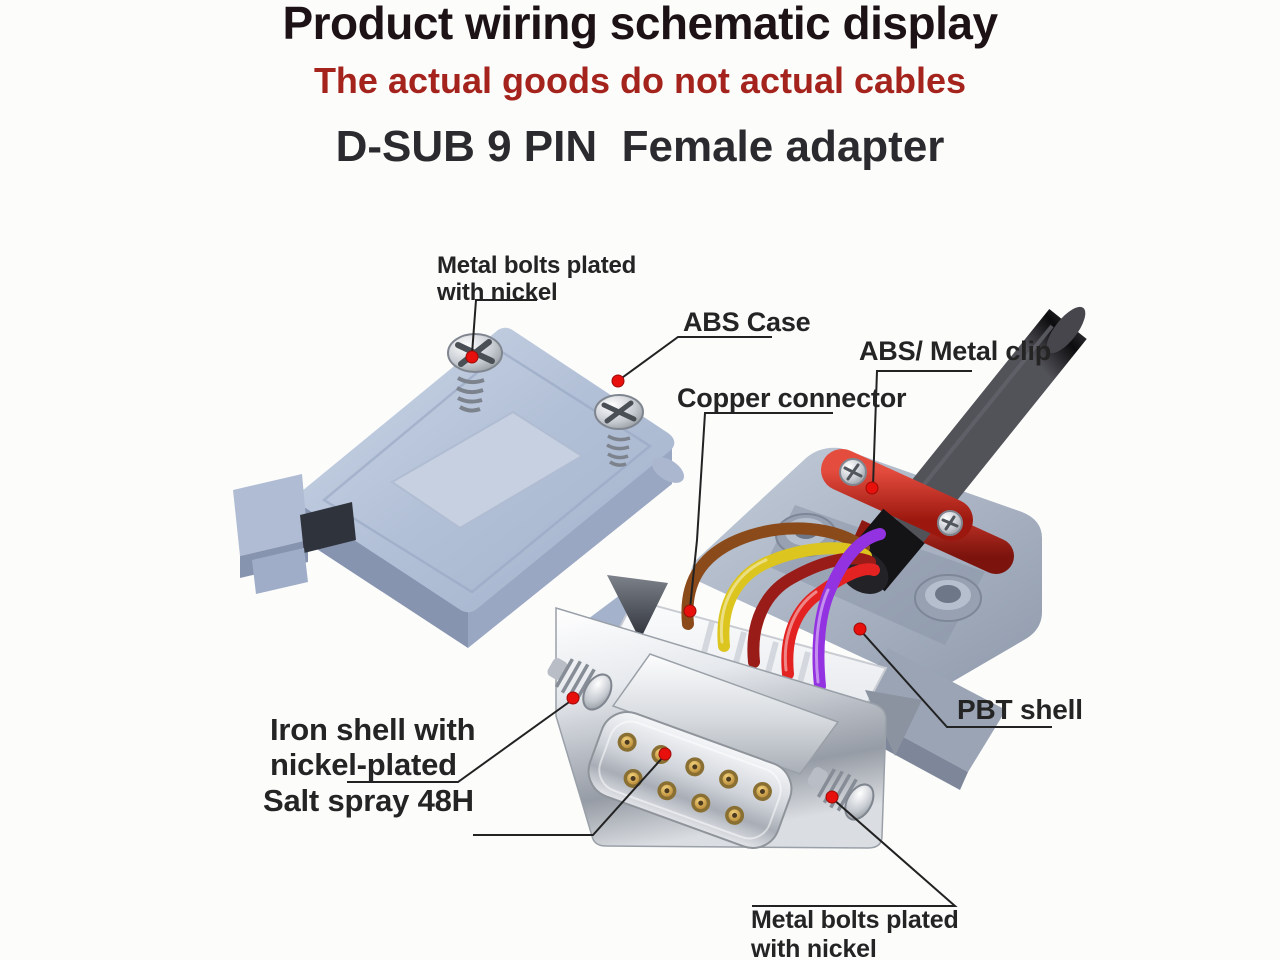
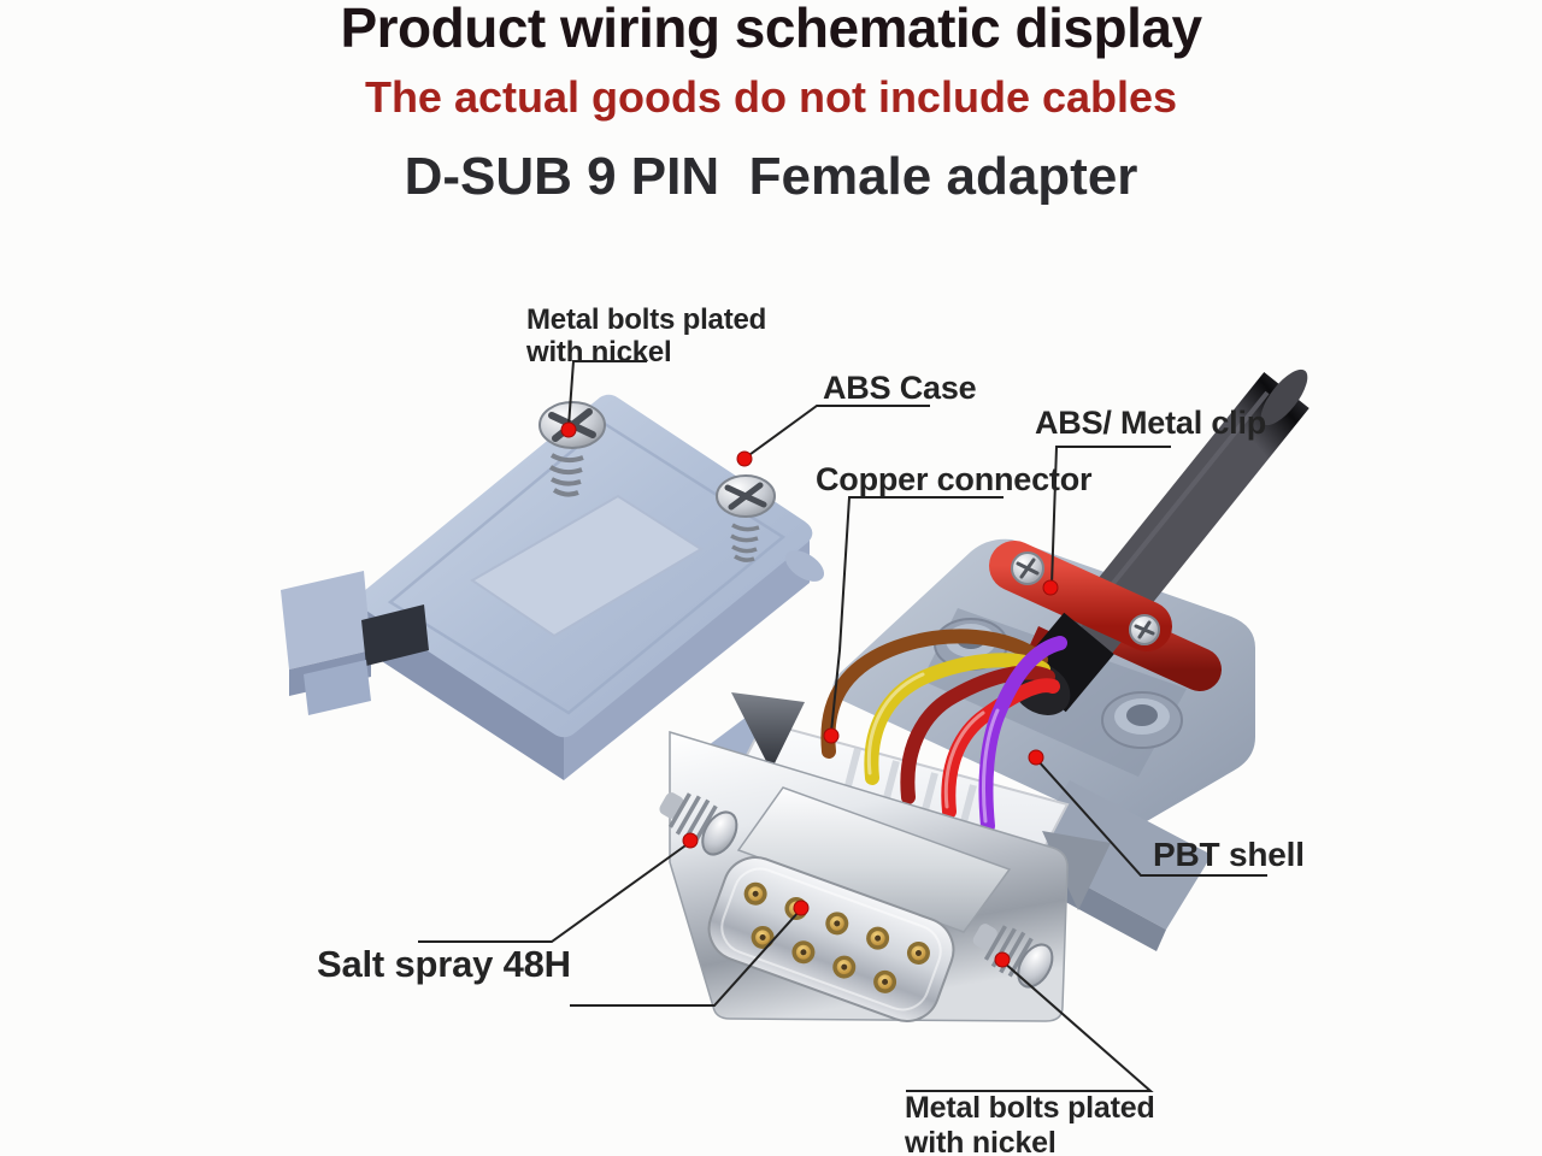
  Product wiring schematic display
- The actual goods do not actual cables
+ The actual goods do not include cables
  D-SUB 9 PIN Female adapter
  Metal bolts plated
  with nickel
  ABS Case
  ABS/ Metal clip
  Copper connector
  PBT shell
- Iron shell with
- nickel-plated
  Salt spray 48H
  Metal bolts plated
  with nickel
